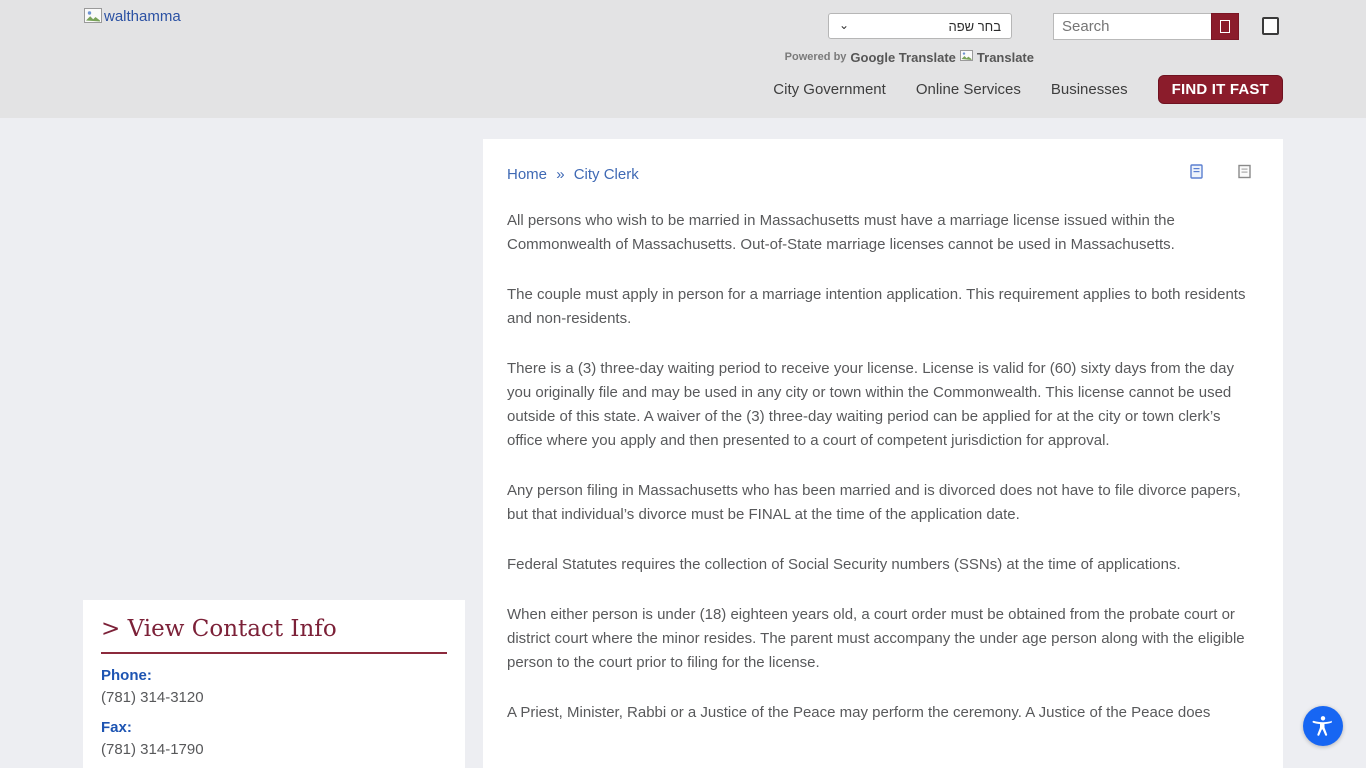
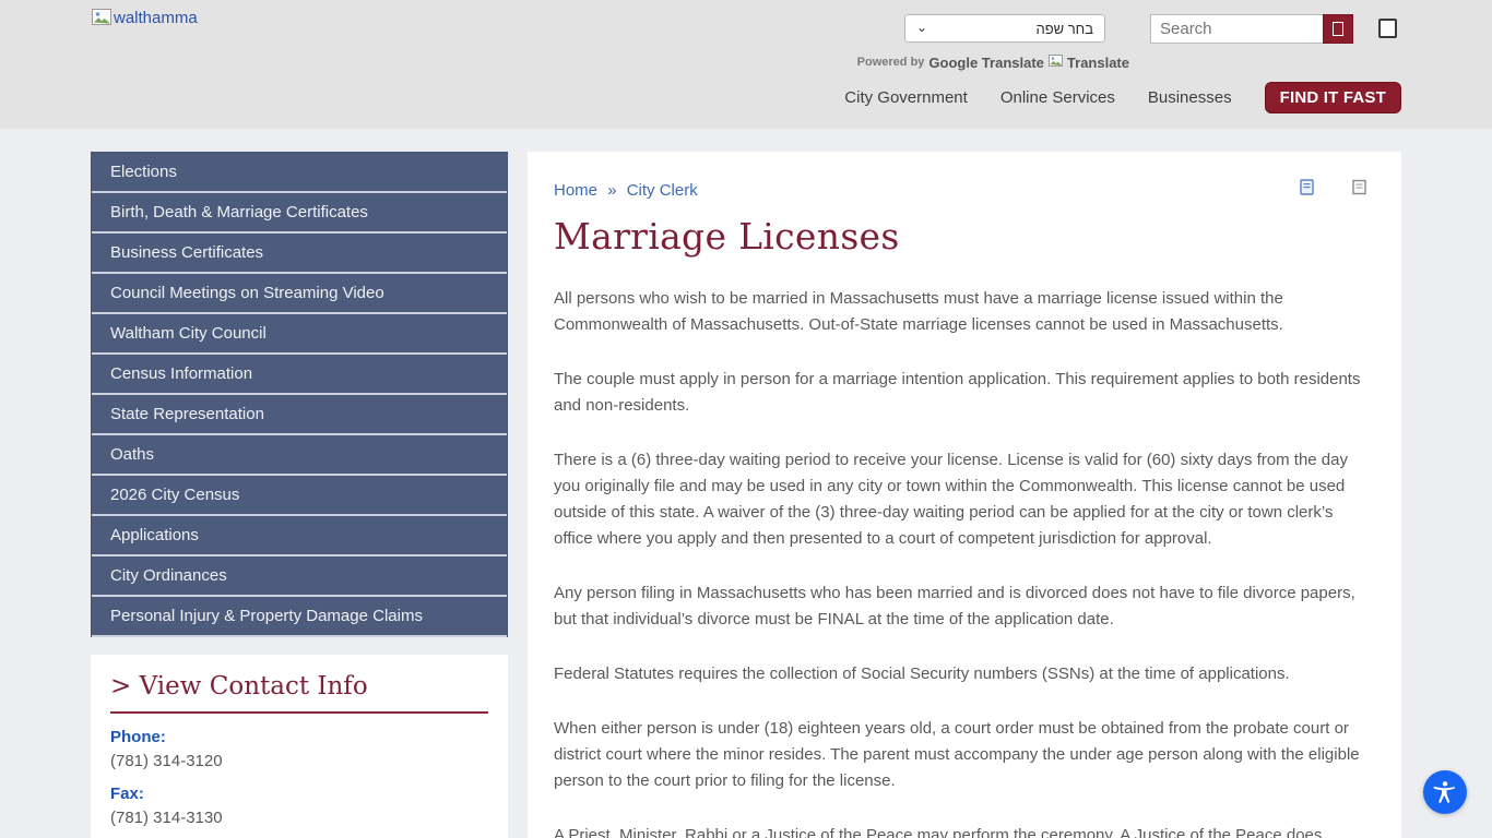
  walthamma
  ⌄
  בחר שפה
  Search
  Powered by
  Google Translate
  Translate
  City Government
  Online Services
  Businesses
  FIND IT FAST
+ Elections
+ Birth, Death & Marriage Certificates
+ Business Certificates
+ Council Meetings on Streaming Video
+ Waltham City Council
+ Census Information
+ State Representation
+ Oaths
+ 2026 City Census
+ Applications
+ City Ordinances
+ Personal Injury & Property Damage Claims
  > View Contact Info
  Phone:
  (781) 314-3120
  Fax:
- (781) 314-1790
+ (781) 314-3130
  Home » City Clerk
+ Marriage Licenses
  All persons who wish to be married in Massachusetts must have a marriage license issued within the Commonwealth of Massachusetts. Out-of-State marriage licenses cannot be used in Massachusetts.
  The couple must apply in person for a marriage intention application. This requirement applies to both residents and non-residents.
- There is a (3) three-day waiting period to receive your license. License is valid for (60) sixty days from the day you originally file and may be used in any city or town within the Commonwealth. This license cannot be used outside of this state. A waiver of the (3) three-day waiting period can be applied for at the city or town clerk’s office where you apply and then presented to a court of competent jurisdiction for approval.
+ There is a (6) three-day waiting period to receive your license. License is valid for (60) sixty days from the day you originally file and may be used in any city or town within the Commonwealth. This license cannot be used outside of this state. A waiver of the (3) three-day waiting period can be applied for at the city or town clerk’s office where you apply and then presented to a court of competent jurisdiction for approval.
  Any person filing in Massachusetts who has been married and is divorced does not have to file divorce papers, but that individual’s divorce must be FINAL at the time of the application date.
  Federal Statutes requires the collection of Social Security numbers (SSNs) at the time of applications.
  When either person is under (18) eighteen years old, a court order must be obtained from the probate court or district court where the minor resides. The parent must accompany the under age person along with the eligible person to the court prior to filing for the license.
  A Priest, Minister, Rabbi or a Justice of the Peace may perform the ceremony. A Justice of the Peace does
